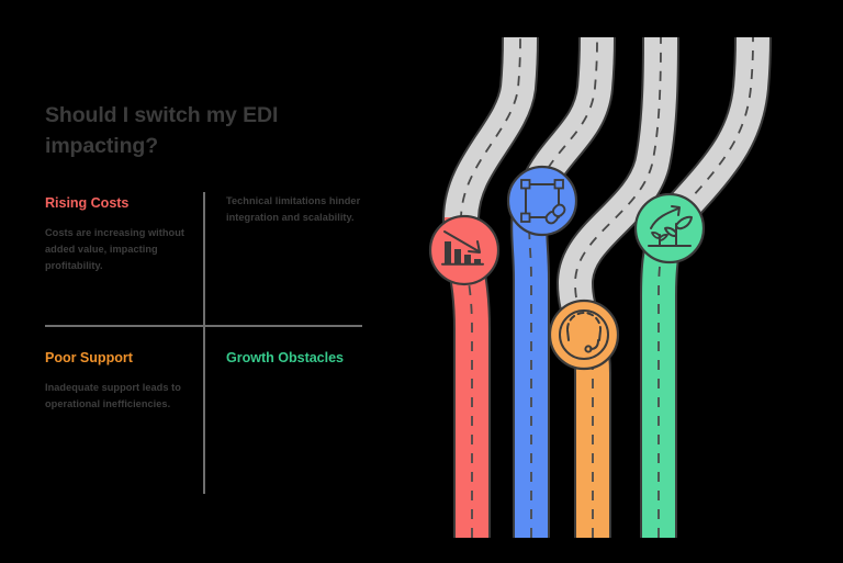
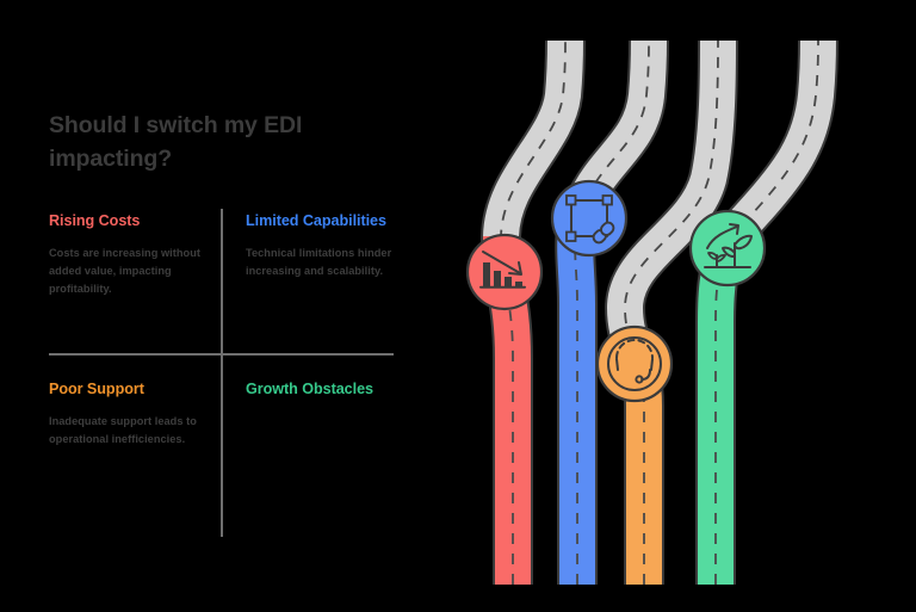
  Should I switch my EDI impacting?
  Rising Costs
  Costs are increasing without added value, impacting profitability.
+ Limited Capabilities
- Technical limitations hinder integration and scalability.
+ Technical limitations hinder increasing and scalability.
  Poor Support
  Inadequate support leads to operational inefficiencies.
  Growth Obstacles
